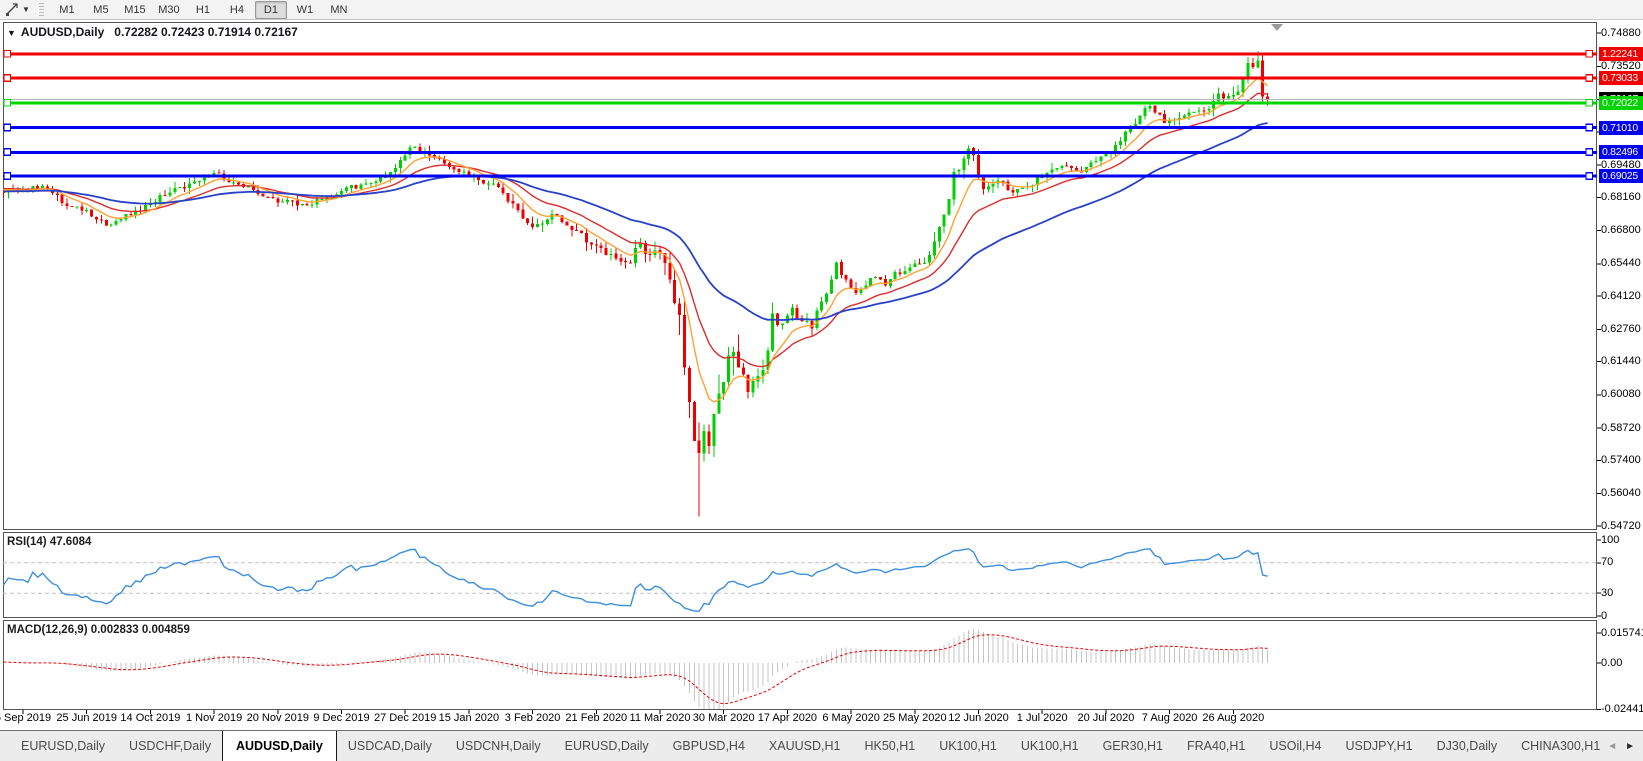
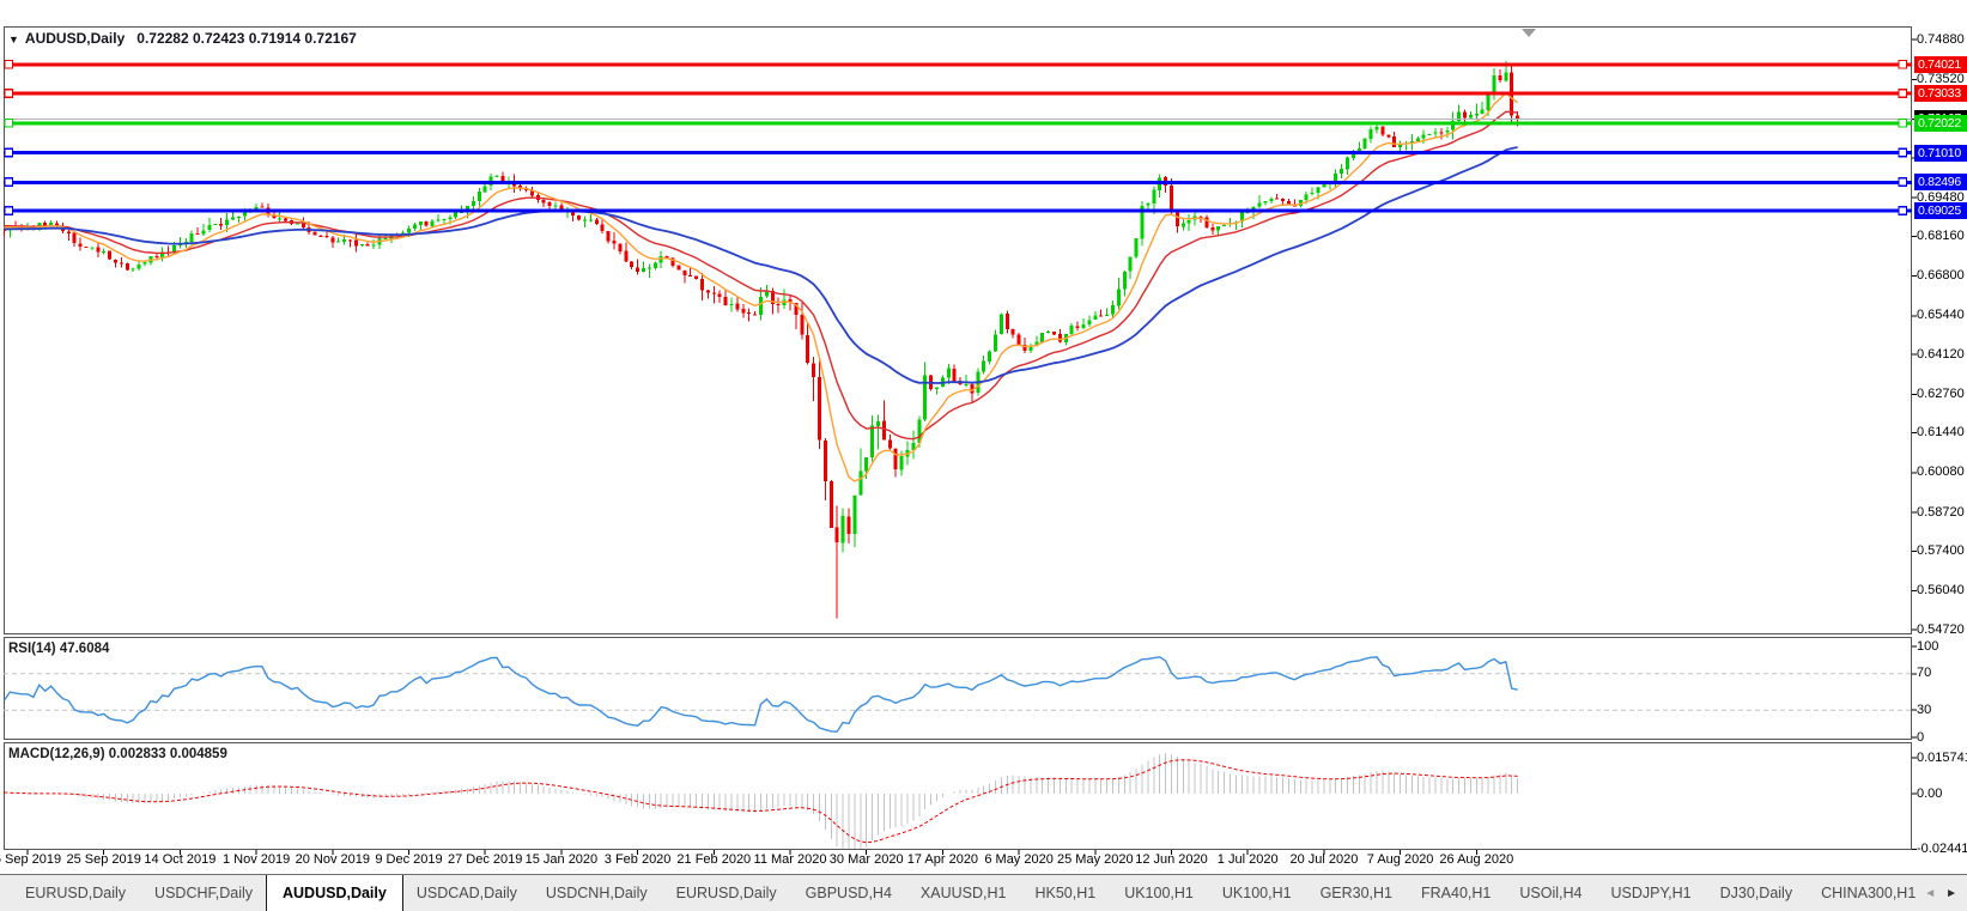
- ▼
- M1 M5 M15 M30 H1 H4 D1 W1 MN
  ▼ AUDUSD,Daily 0.72282 0.72423 0.71914 0.72167
  RSI(14) 47.6084
  MACD(12,26,9) 0.002833 0.004859
  0.74880
  0.73520
  0.69480
  0.68160
  0.66800
  0.65440
  0.64120
  0.62760
  0.61440
  0.60080
  0.58720
  0.57400
  0.56040
  0.54720
  100
  70
  30
  0
  0.01574
  0.00
  -0.02441
- 1.22241
+ 0.74021
  0.73033
  0.72022
  0.71010
  0.82496
  0.69025
  Sep 2019
- 25 Jun 2019
+ 25 Sep 2019
  14 Oct 2019
  1 Nov 2019
  20 Nov 2019
  9 Dec 2019
  27 Dec 2019
  15 Jan 2020
  3 Feb 2020
  21 Feb 2020
  11 Mar 2020
  30 Mar 2020
  17 Apr 2020
  6 May 2020
  25 May 2020
  12 Jun 2020
  1 Jul 2020
  20 Jul 2020
  7 Aug 2020
  26 Aug 2020
  EURUSD,Daily
  USDCHF,Daily
  AUDUSD,Daily
  USDCAD,Daily
  USDCNH,Daily
  EURUSD,Daily
  GBPUSD,H4
  XAUUSD,H1
  HK50,H1
  UK100,H1
  UK100,H1
  GER30,H1
  FRA40,H1
  USOil,H4
  USDJPY,H1
  DJ30,Daily
  CHINA300,H1
  ◄
  ►
